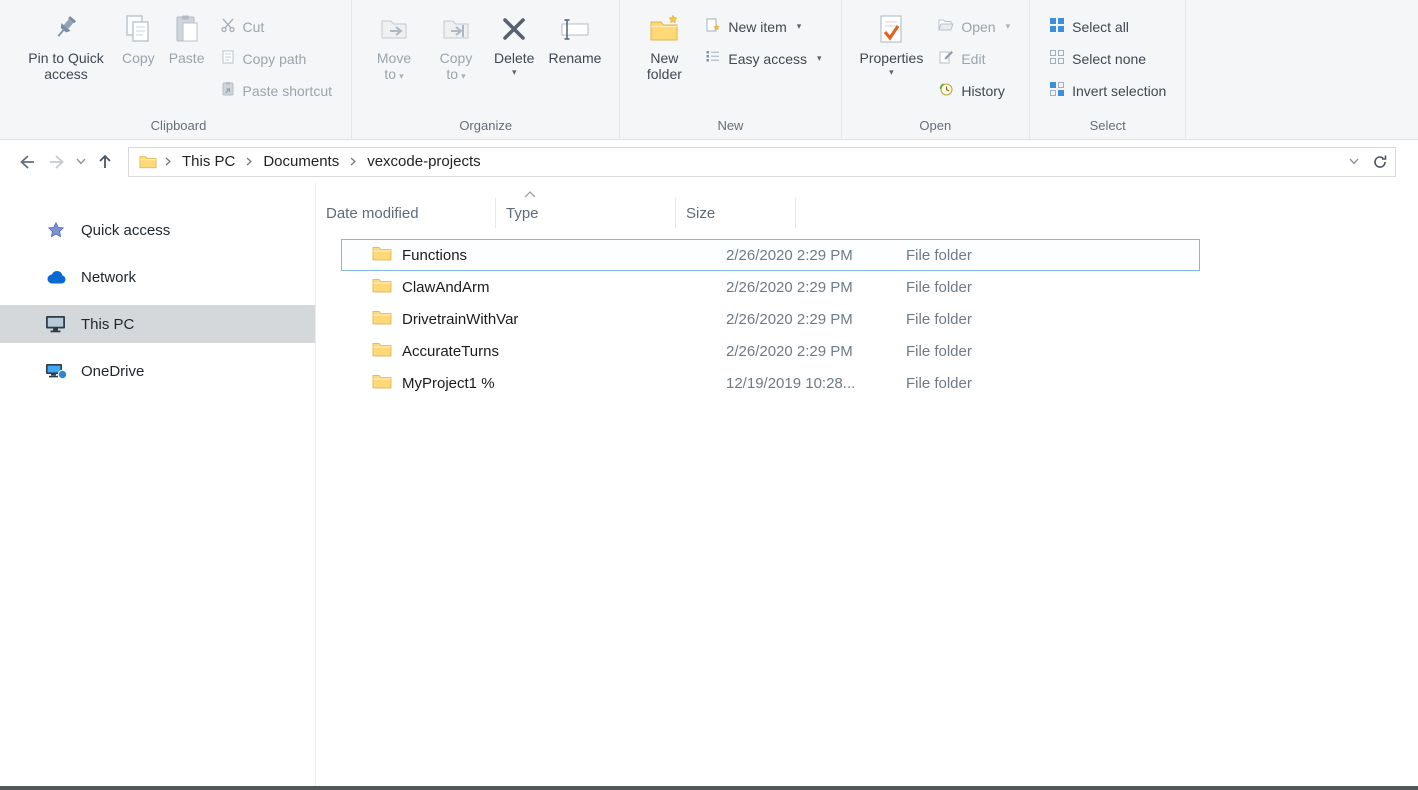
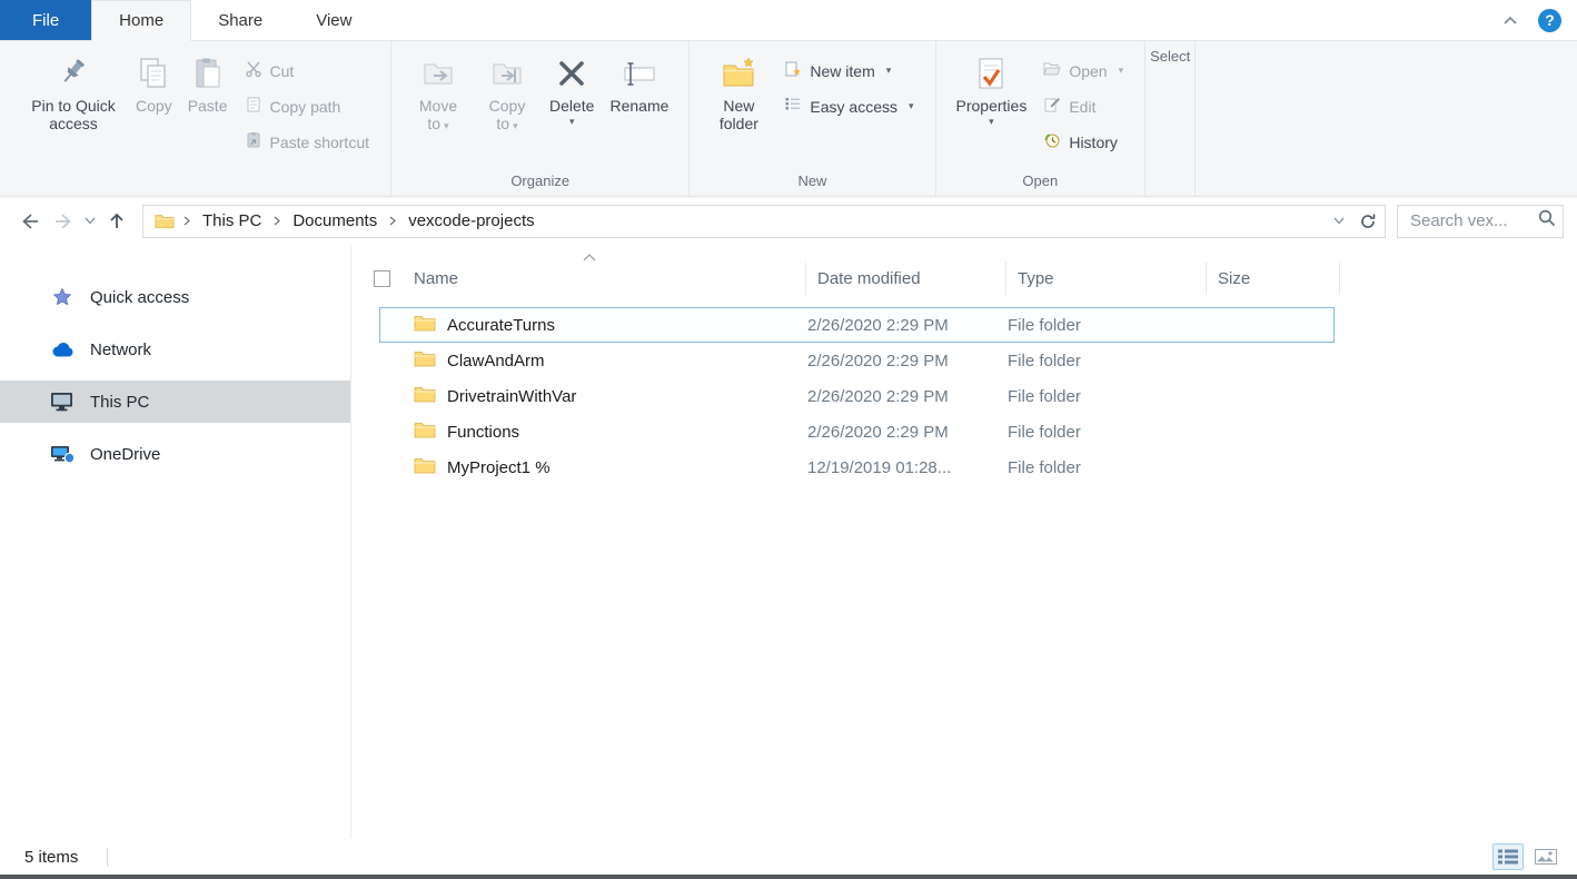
+ File
+ Home
+ Share
+ View
+ ?
  Pin to Quick access
  Copy
  Paste
  Cut
  Copy path
  Paste shortcut
- Clipboard
  Move to ▾
  Copy to ▾
  Delete
  ▾
  Rename
  Organize
  New folder
  New item
  ▾
  Easy access
  ▾
  New
  Properties
  ▾
  Open
  ▾
  Edit
  History
  Open
- Select all
- Select none
- Invert selection
  Select
  This PC
  Documents
  vexcode-projects
+ Search vex...
  Quick access
  Network
  This PC
  OneDrive
+ Name
  Date modified
  Type
  Size
- Functions
+ AccurateTurns
  2/26/2020 2:29 PM
  File folder
  ClawAndArm
  2/26/2020 2:29 PM
  File folder
  DrivetrainWithVar
  2/26/2020 2:29 PM
  File folder
- AccurateTurns
+ Functions
  2/26/2020 2:29 PM
  File folder
  MyProject1 %
- 12/19/2019 10:28...
+ 12/19/2019 01:28...
  File folder
+ 5 items
